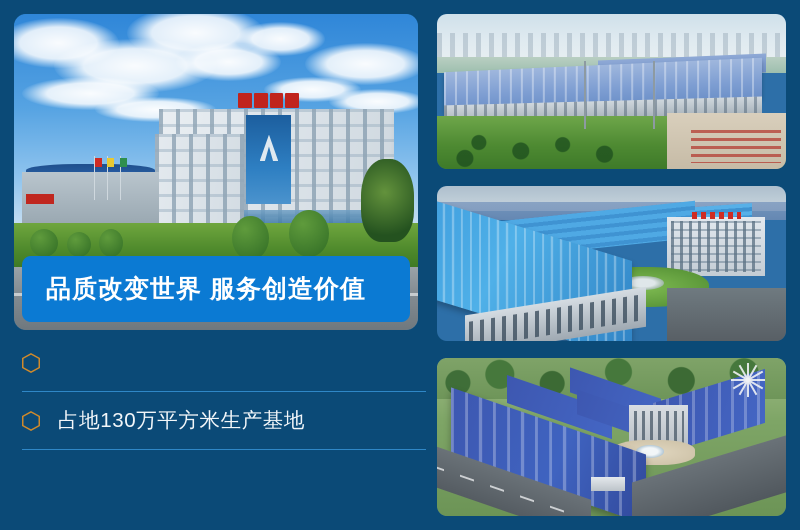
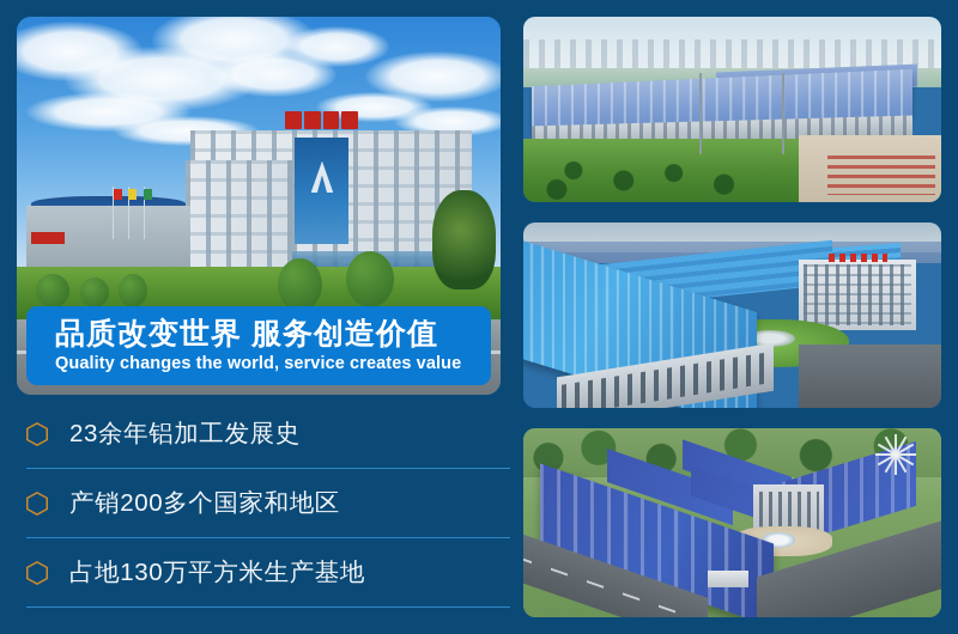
  品质改变世界 服务创造价值
+ Quality changes the world, service creates value
+ 23余年铝加工发展史
+ 产销200多个国家和地区
  占地130万平方米生产基地
